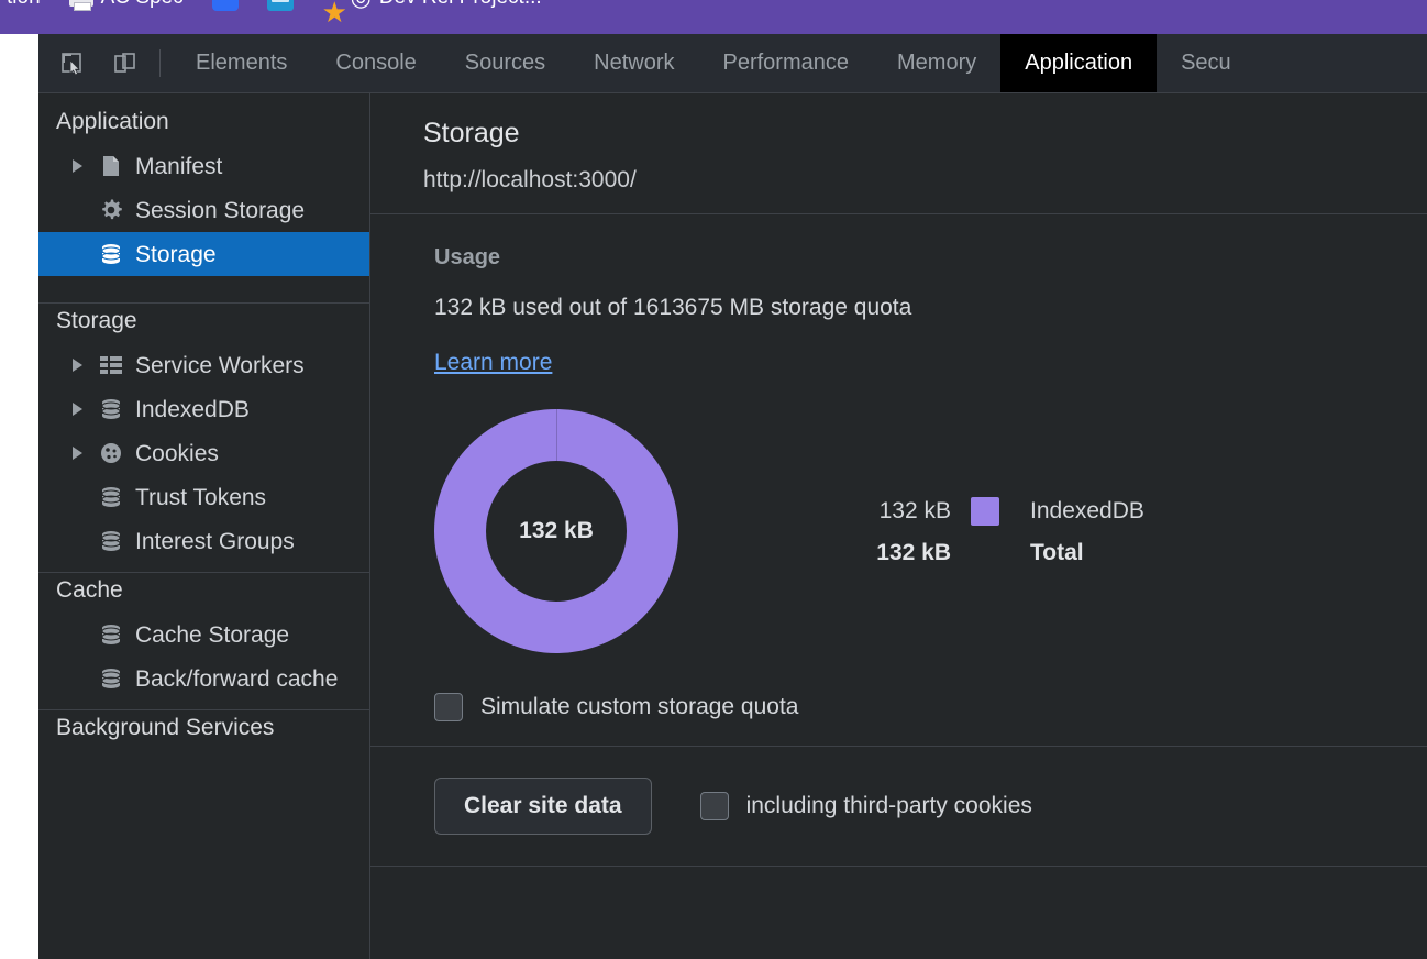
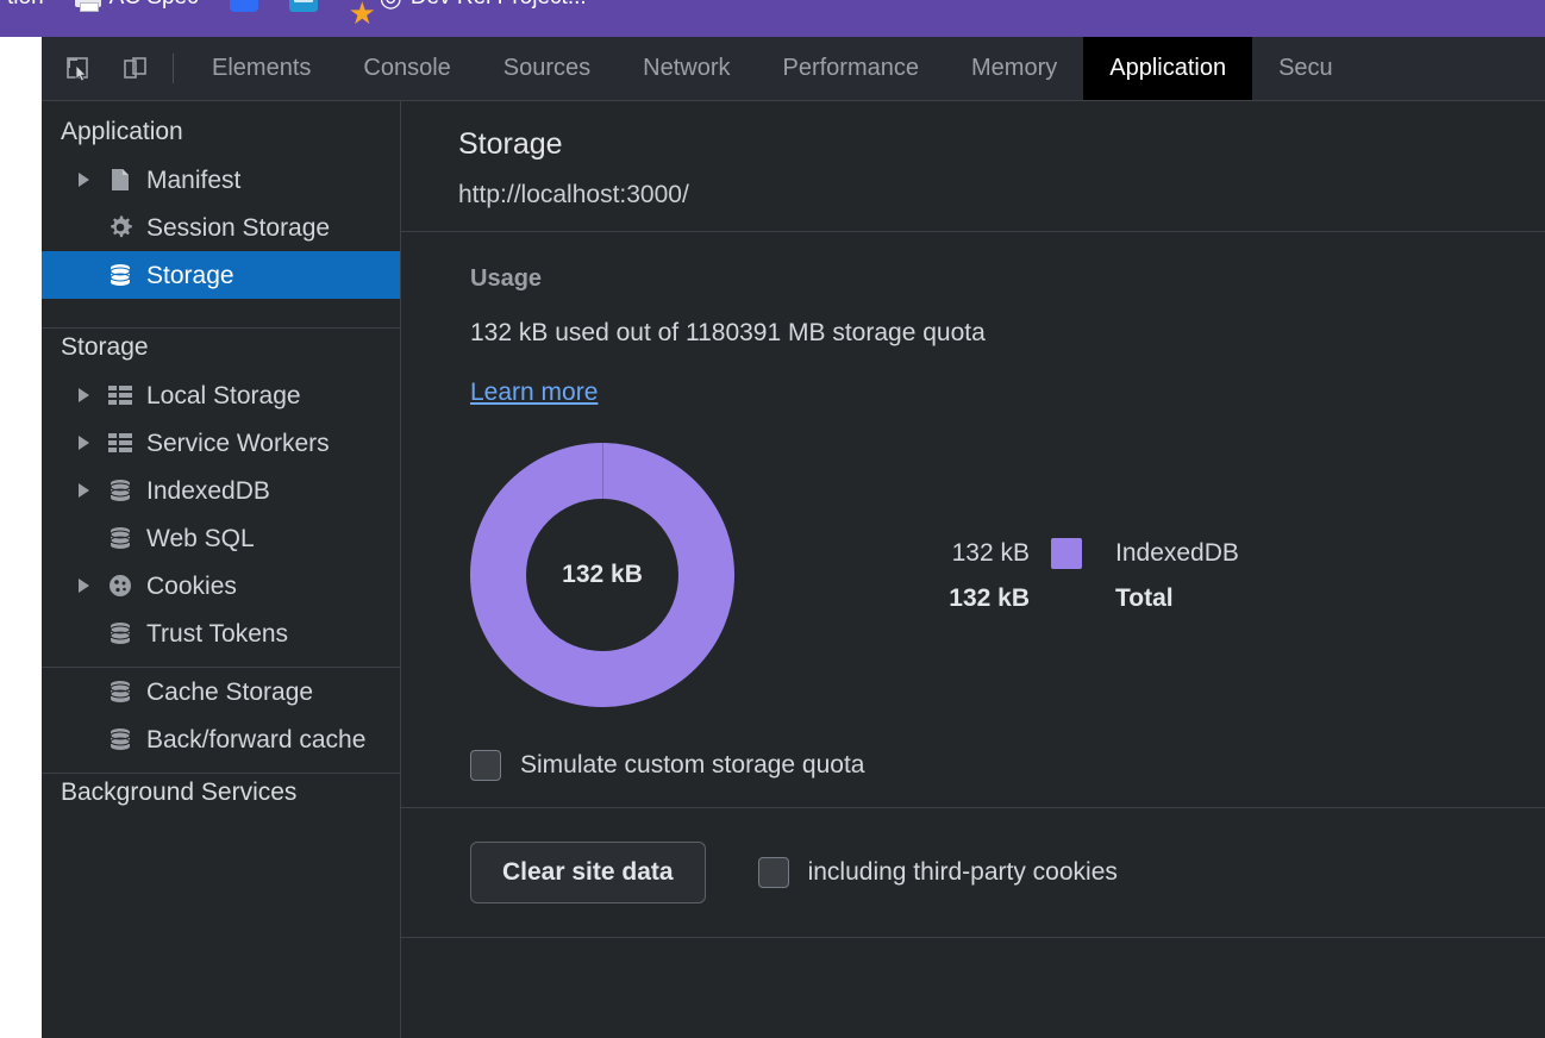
  ★
  Elements
  Console
  Sources
  Network
  Performance
  Memory
  Application
  Secu
  Application
  Manifest
  Session Storage
  Storage
  Storage
+ Local Storage
  Service Workers
  IndexedDB
+ Web SQL
  Cookies
  Trust Tokens
- Interest Groups
- Cache
  Cache Storage
  Back/forward cache
  Background Services
  Storage
  http://localhost:3000/
  Usage
- 132 kB used out of 1613675 MB storage quota
+ 132 kB used out of 1180391 MB storage quota
  Learn more
  132 kB
  132 kB
  IndexedDB
  132 kB
  Total
  Simulate custom storage quota
  Clear site data
  including third-party cookies
